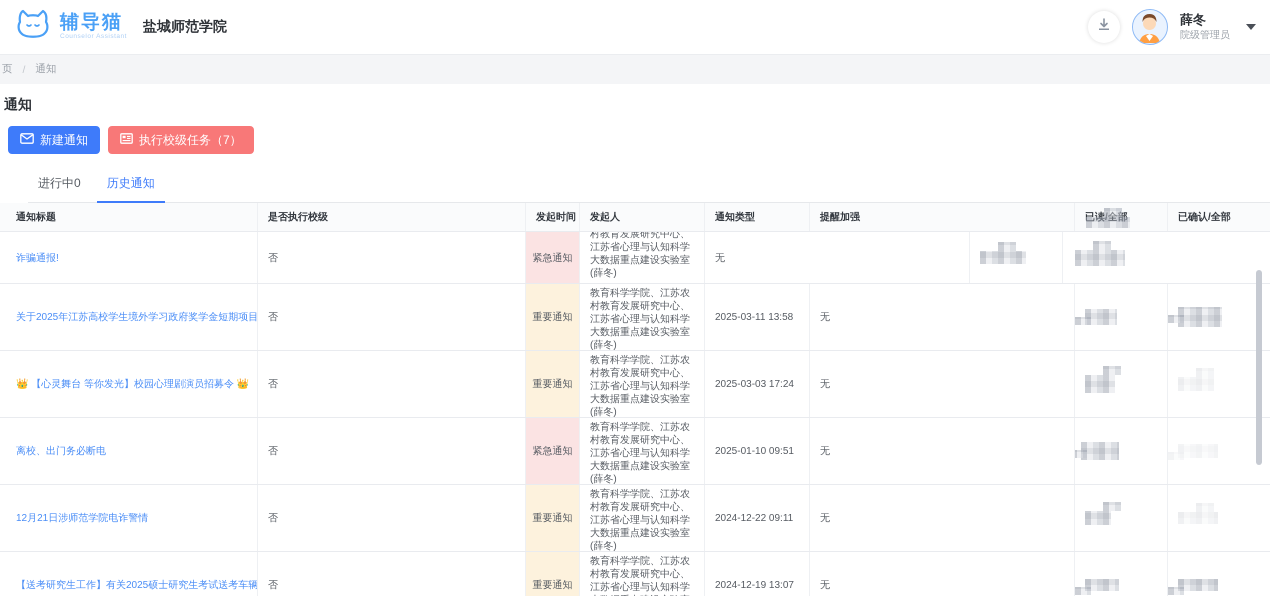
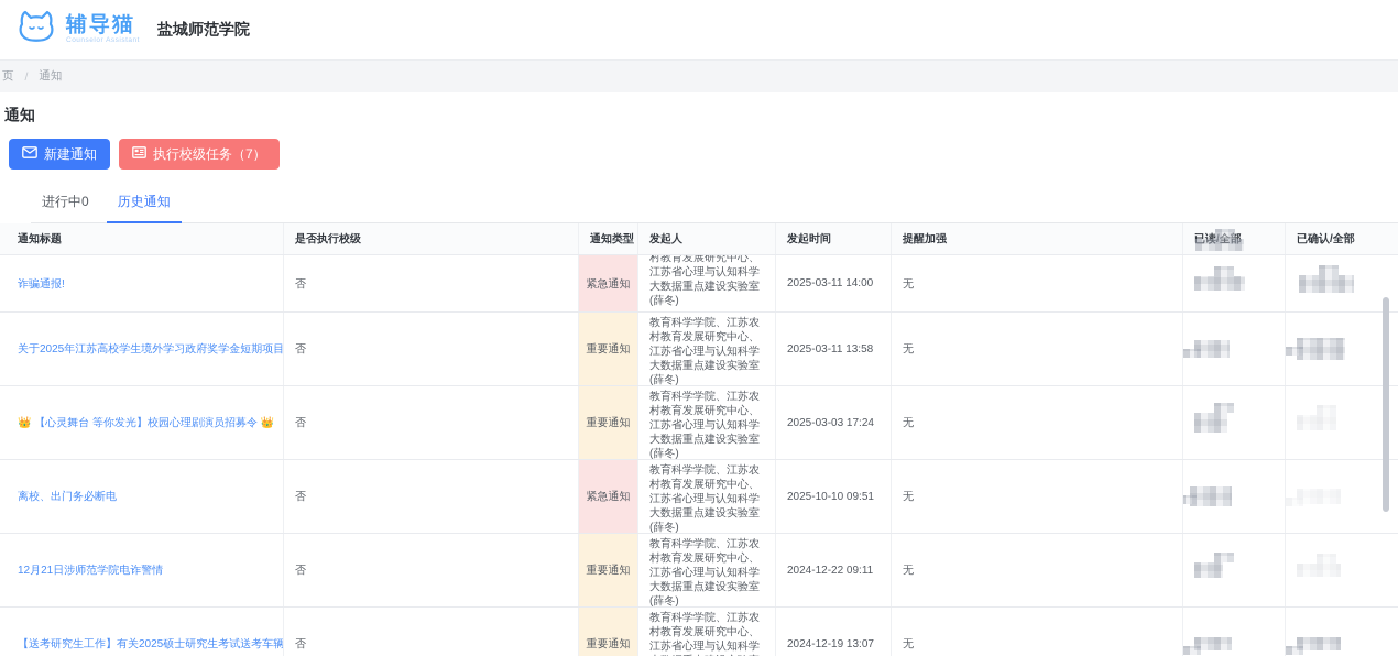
  辅导猫
  盐城师范学院
- 薛冬
- 院级管理员
  页
  /
  通知
  通知
  新建通知
  执行校级任务（7）
  进行中0
  历史通知
  通知标题
  是否执行校级
- 发起时间
+ 通知类型
  发起人
- 通知类型
+ 发起时间
  提醒加强
  已确认/全部
  诈骗通报!
  否
  紧急通知
  村教育发展研究中心、江苏省心理与认知科学大数据重点建设实验室(薛冬)
+ 2025-03-11 14:00
  无
  关于2025年江苏高校学生境外学习政府奖学金短期项目
  否
  重要通知
  教育科学学院、江苏农村教育发展研究中心、江苏省心理与认知科学大数据重点建设实验室(薛冬)
  2025-03-11 13:58
  无
  👑 【心灵舞台 等你发光】校园心理剧演员招募令 👑
  否
  重要通知
  教育科学学院、江苏农村教育发展研究中心、江苏省心理与认知科学大数据重点建设实验室(薛冬)
  2025-03-03 17:24
  无
  离校、出门务必断电
  否
  紧急通知
  教育科学学院、江苏农村教育发展研究中心、江苏省心理与认知科学大数据重点建设实验室(薛冬)
- 2025-01-10 09:51
+ 2025-10-10 09:51
  无
  12月21日涉师范学院电诈警情
  否
  重要通知
  教育科学学院、江苏农村教育发展研究中心、江苏省心理与认知科学大数据重点建设实验室(薛冬)
  2024-12-22 09:11
  无
  【送考研究生工作】有关2025硕士研究生考试送考车辆
  否
  重要通知
  2024-12-19 13:07
  无
